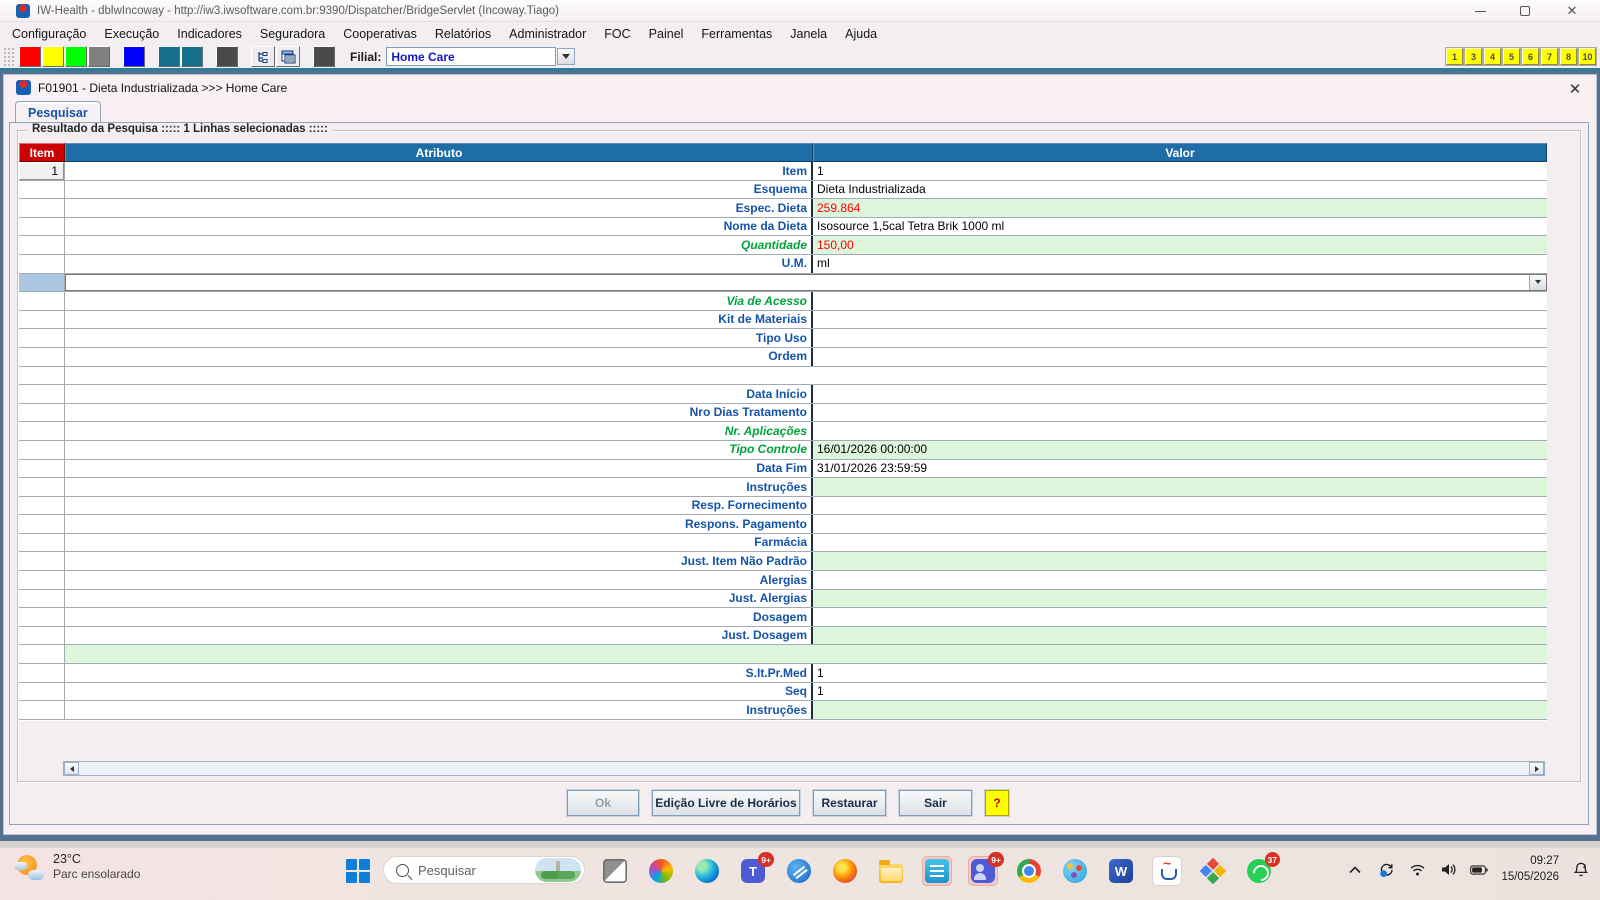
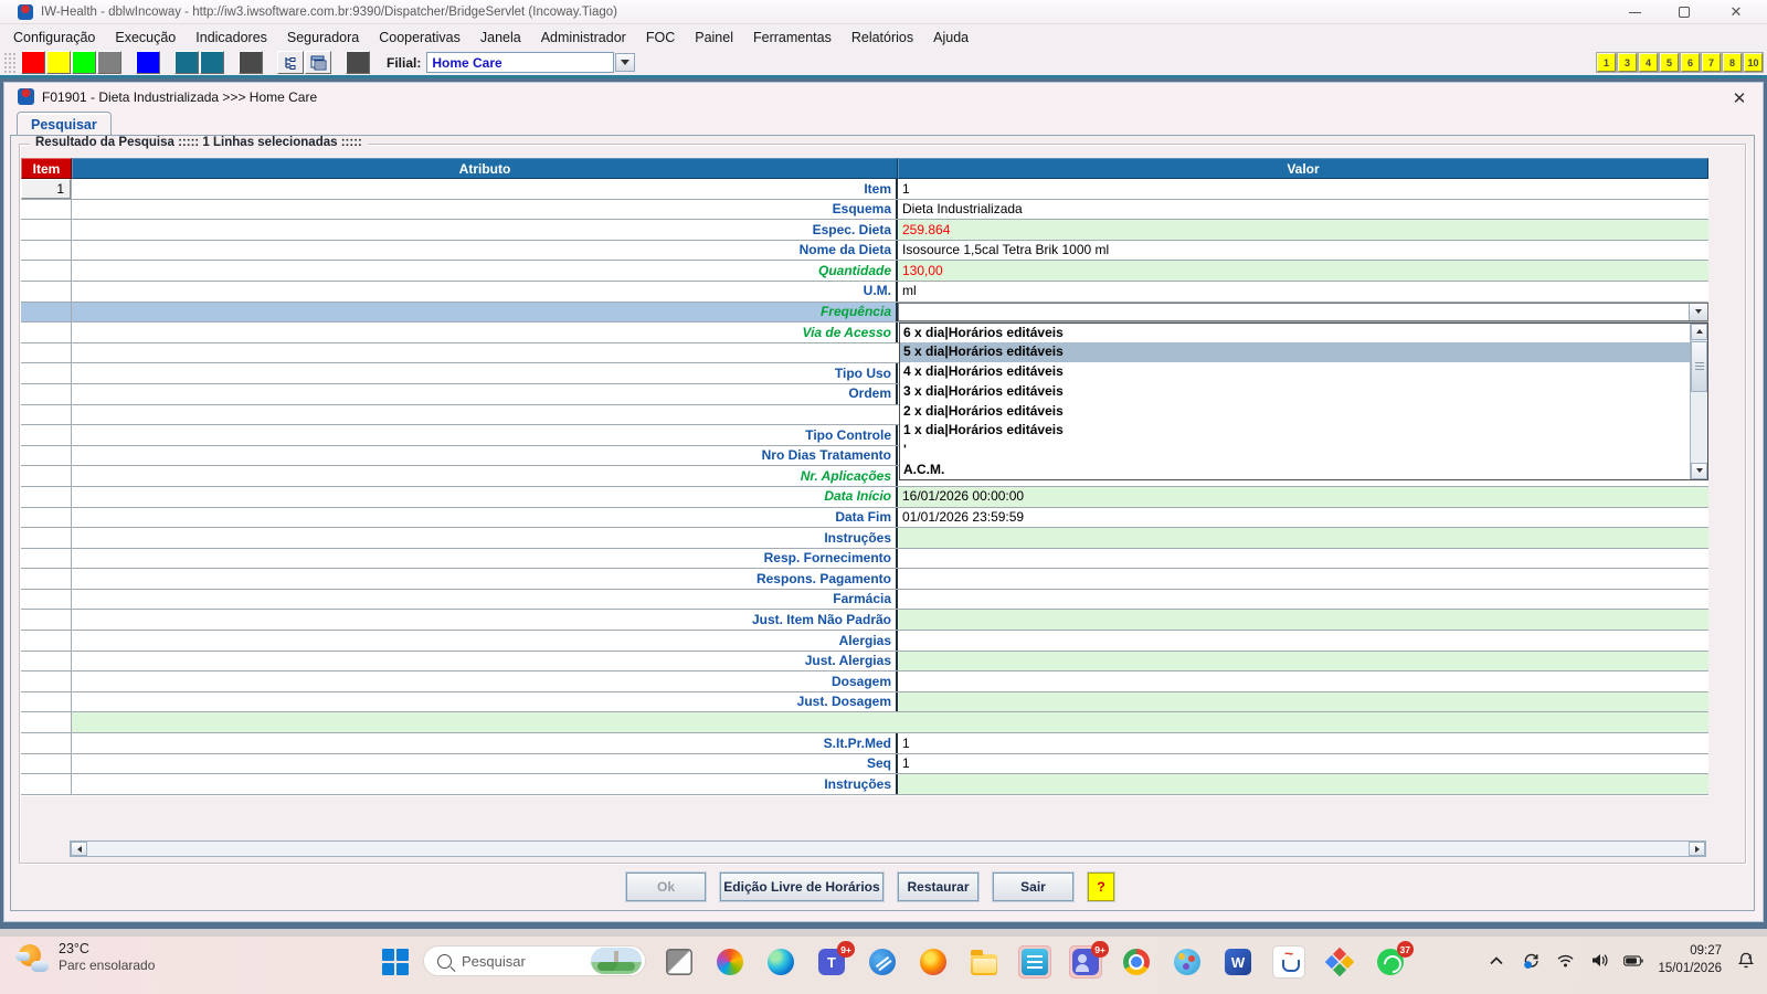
  IW-Health - dblwIncoway - http://iw3.iwsoftware.com.br:9390/Dispatcher/BridgeServlet (Incoway.Tiago)
  ✕
  Configuração
  Execução
  Indicadores
  Seguradora
  Cooperativas
- Relatórios
+ Janela
  Administrador
  FOC
  Painel
  Ferramentas
- Janela
+ Relatórios
  Ajuda
  Filial:
  Home Care
  1
  3
  4
  5
  6
  7
  8
  10
  F01901 - Dieta Industrializada >>> Home Care
  ✕
  Pesquisar
  Resultado da Pesquisa ::::: 1 Linhas selecionadas :::::
  Item
  Atributo
  Valor
  1
  Item
  1
  Esquema
  Dieta Industrializada
  Espec. Dieta
  259.864
  Nome da Dieta
  Isosource 1,5cal Tetra Brik 1000 ml
  Quantidade
- 150,00
+ 130,00
  U.M.
  ml
+ Frequência
  Via de Acesso
- Kit de Materiais
  Tipo Uso
  Ordem
- Data Início
+ Tipo Controle
  Nro Dias Tratamento
  Nr. Aplicações
- Tipo Controle
+ Data Início
  16/01/2026 00:00:00
  Data Fim
- 31/01/2026 23:59:59
+ 01/01/2026 23:59:59
  Instruções
  Resp. Fornecimento
  Respons. Pagamento
  Farmácia
  Just. Item Não Padrão
  Alergias
  Just. Alergias
  Dosagem
  Just. Dosagem
  S.It.Pr.Med
  1
  Seq
  1
  Instruções
+ 6 x dia|Horários editáveis
+ 5 x dia|Horários editáveis
+ 4 x dia|Horários editáveis
+ 3 x dia|Horários editáveis
+ 2 x dia|Horários editáveis
+ 1 x dia|Horários editáveis
+ '
+ A.C.M.
  Ok
  Edição Livre de Horários
  Restaurar
  Sair
  ?
  23°C
  Parc ensolarado
  Pesquisar
  9+
  9+
  37
  09:27
- 15/05/2026
+ 15/01/2026
